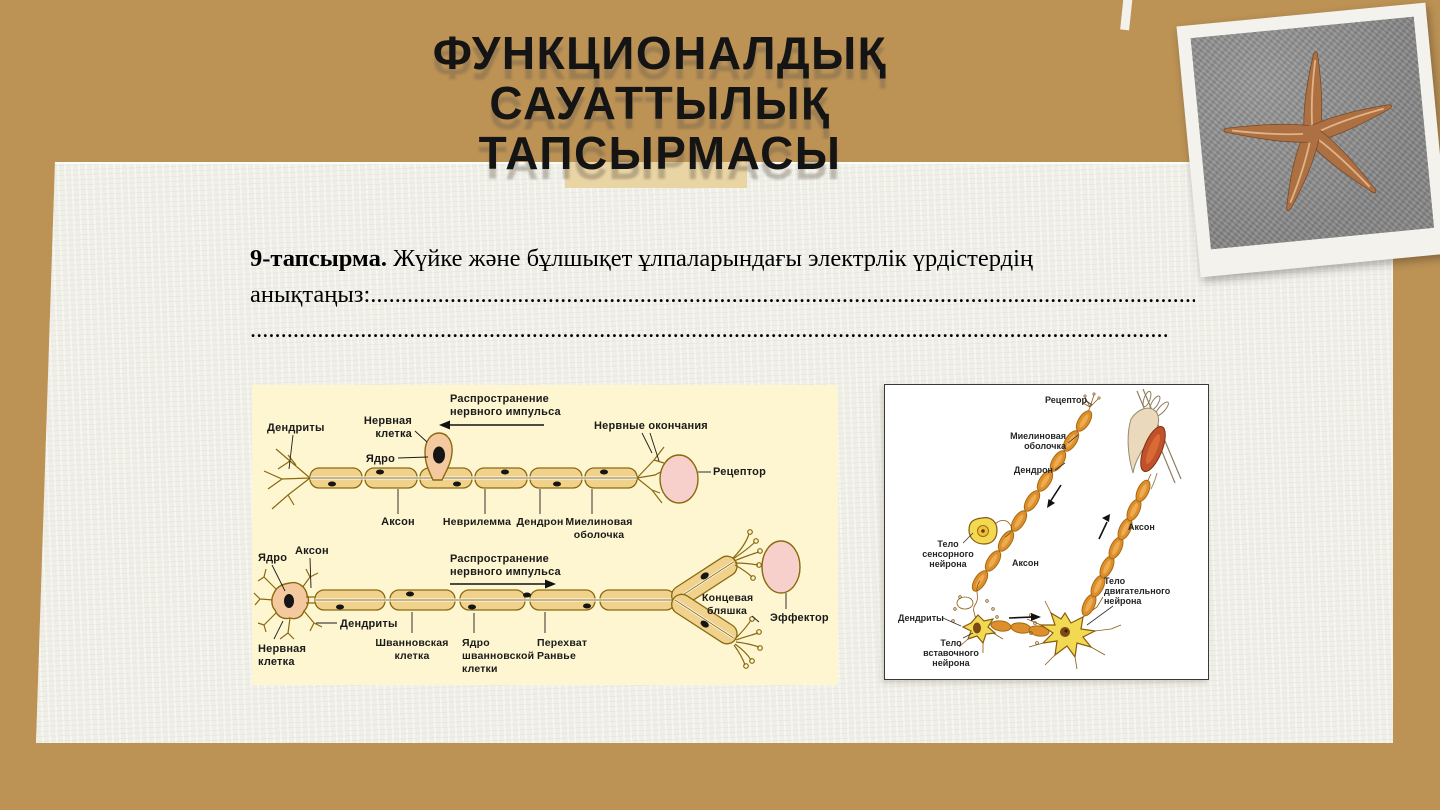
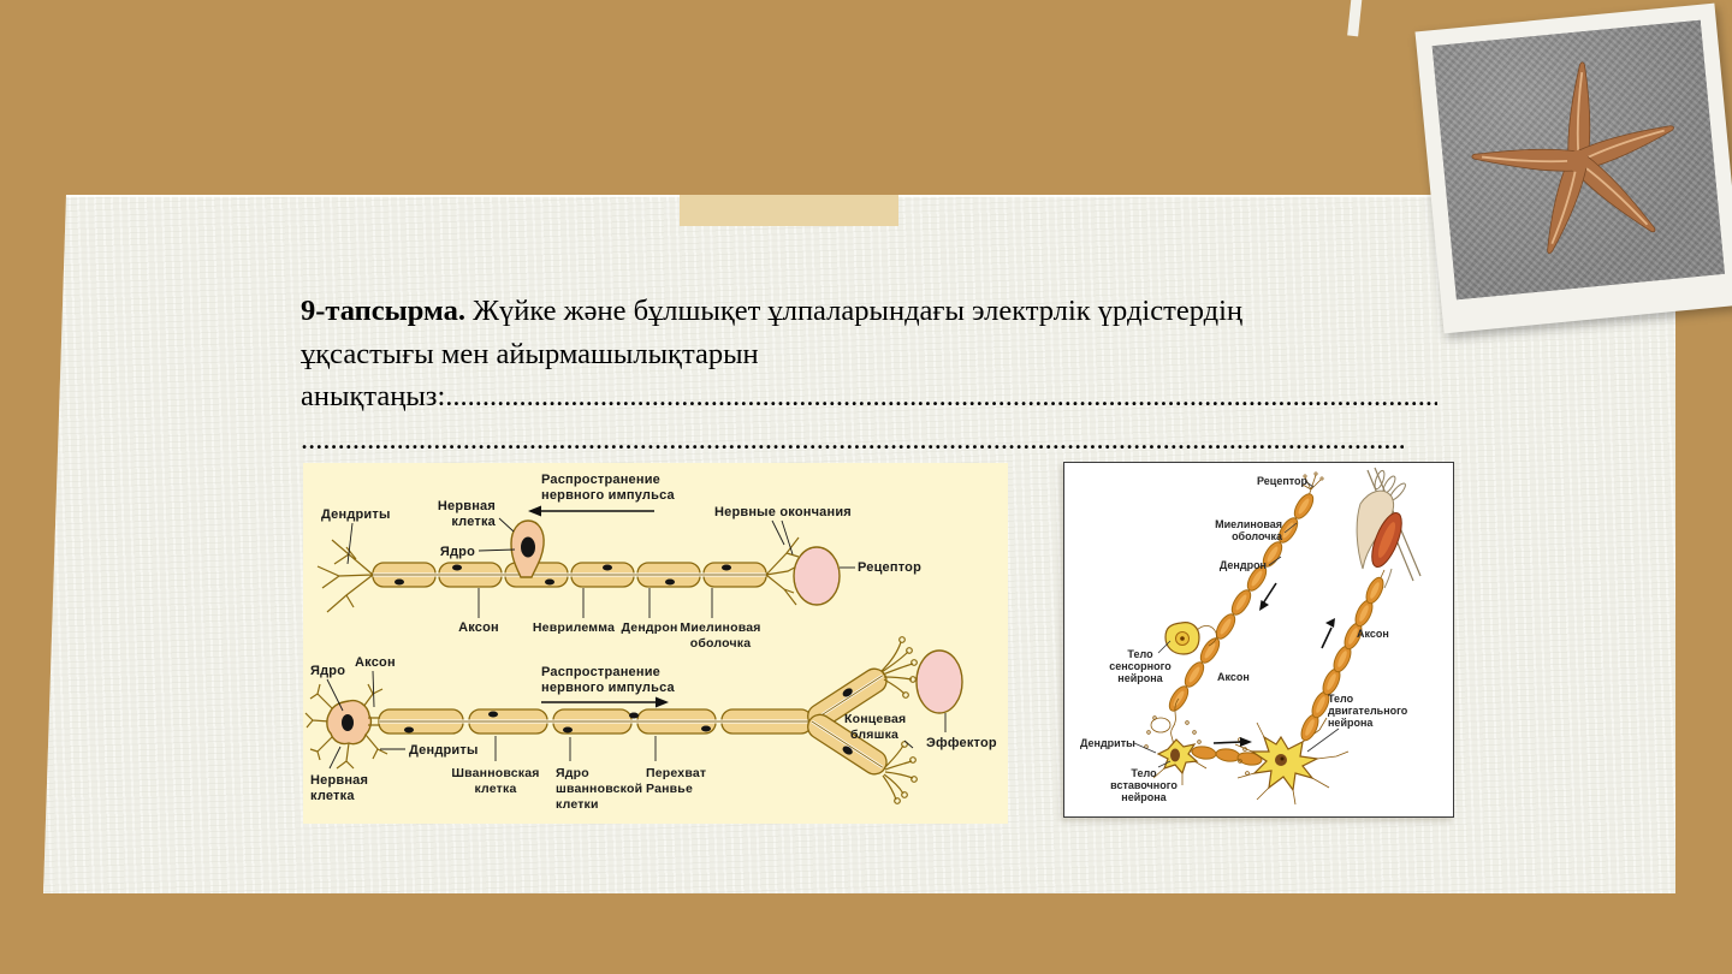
- ФУНКЦИОНАЛДЫҚ
- САУАТТЫЛЫҚ
- ТАПСЫРМАСЫ
  9-тапсырма. Жүйке және бұлшықет ұлпаларындағы электрлік үрдістердің
+ ұқсастығы мен айырмашылықтарын
  анықтаңыз:.......................................................................................................................................
  ......................................................................................................................................................
  Распространение
  нервного импульса
  Дендриты
  Нервная
  клетка
  Ядро
  Нервные окончания
  Рецептор
  Аксон
  Неврилемма
  Дендрон
  Миелиновая
  оболочка
  Распространение
  нервного импульса
  Ядро
  Аксон
  Дендриты
  Нервная
  клетка
  Шванновская
  клетка
  Ядро
  шванновской
  клетки
  Перехват
  Ранвье
  Концевая
  бляшка
  Эффектор
  Рецептор
  Миелиновая
  оболочка
  Дендрон
  Тело
  сенсорного
  нейрона
  Аксон
  Аксон
  Тело
  двигательного
  нейрона
  Дендриты
  Тело
  вставочного
  нейрона
